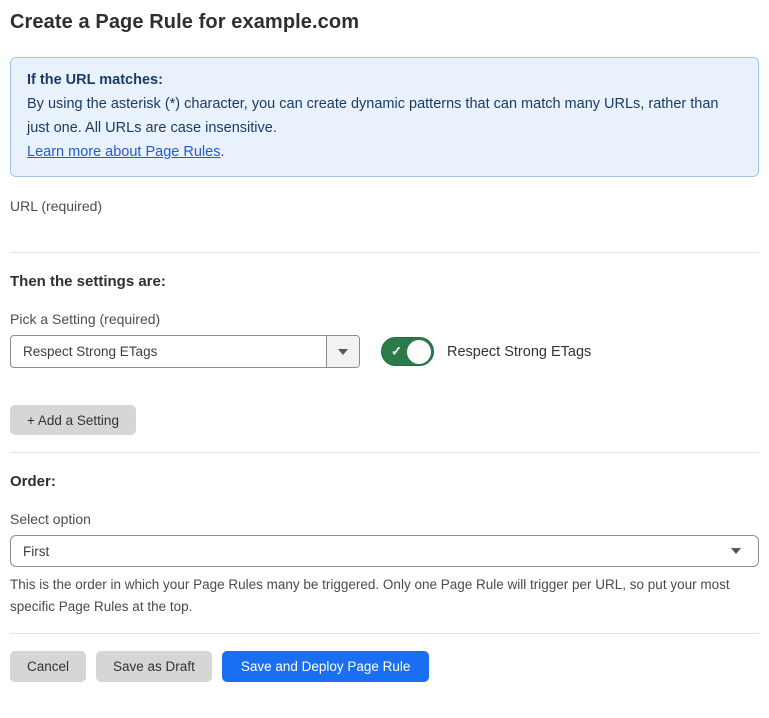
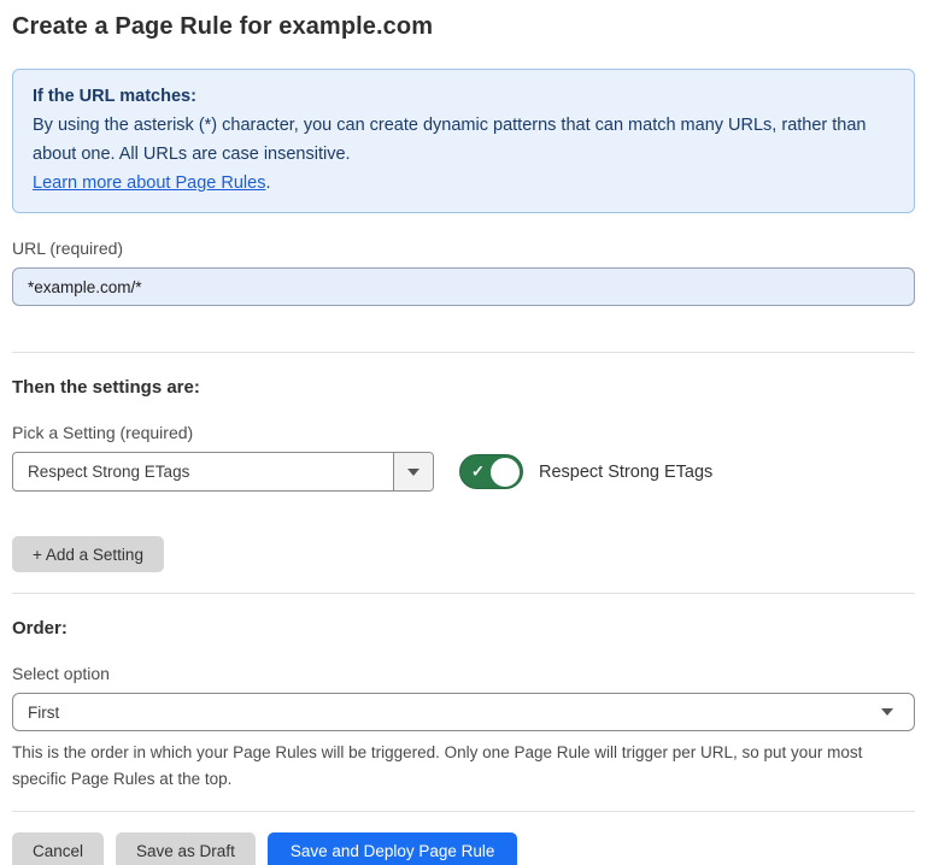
  Create a Page Rule for example.com
  If the URL matches:
- By using the asterisk (*) character, you can create dynamic patterns that can match many URLs, rather than just one. All URLs are case insensitive.
+ By using the asterisk (*) character, you can create dynamic patterns that can match many URLs, rather than about one. All URLs are case insensitive.
  Learn more about Page Rules.
  URL (required)
+ *example.com/*
  Then the settings are:
  Pick a Setting (required)
  Respect Strong ETags
  ✓
  Respect Strong ETags
  + Add a Setting
  Order:
  Select option
  First
- This is the order in which your Page Rules many be triggered. Only one Page Rule will trigger per URL, so put your most specific Page Rules at the top.
+ This is the order in which your Page Rules will be triggered. Only one Page Rule will trigger per URL, so put your most specific Page Rules at the top.
  Cancel
  Save as Draft
  Save and Deploy Page Rule
